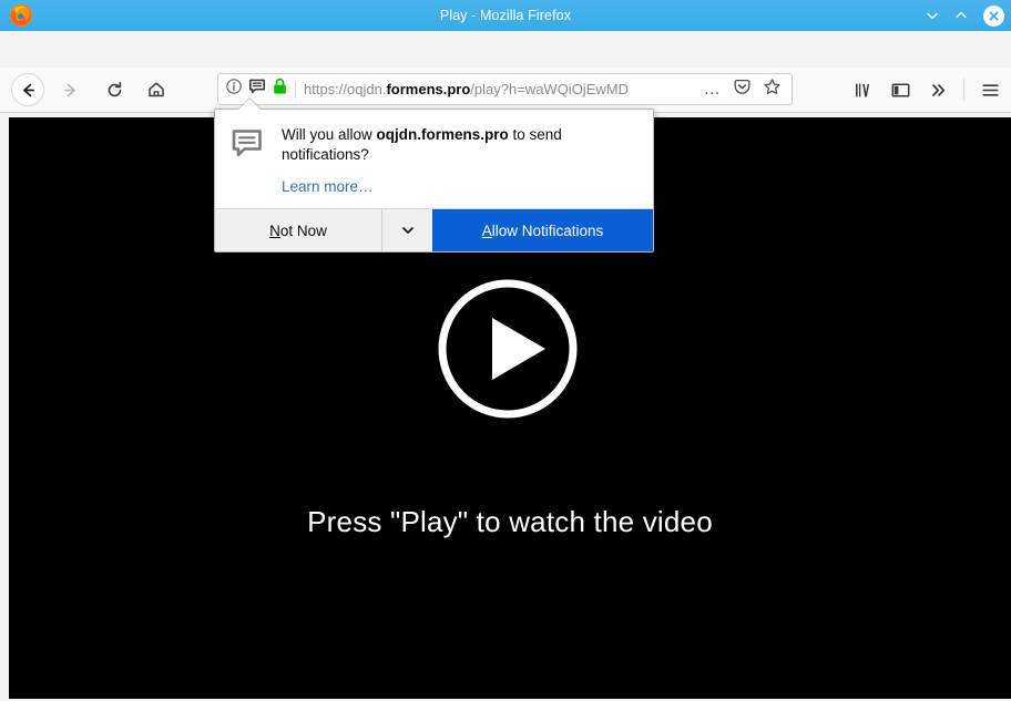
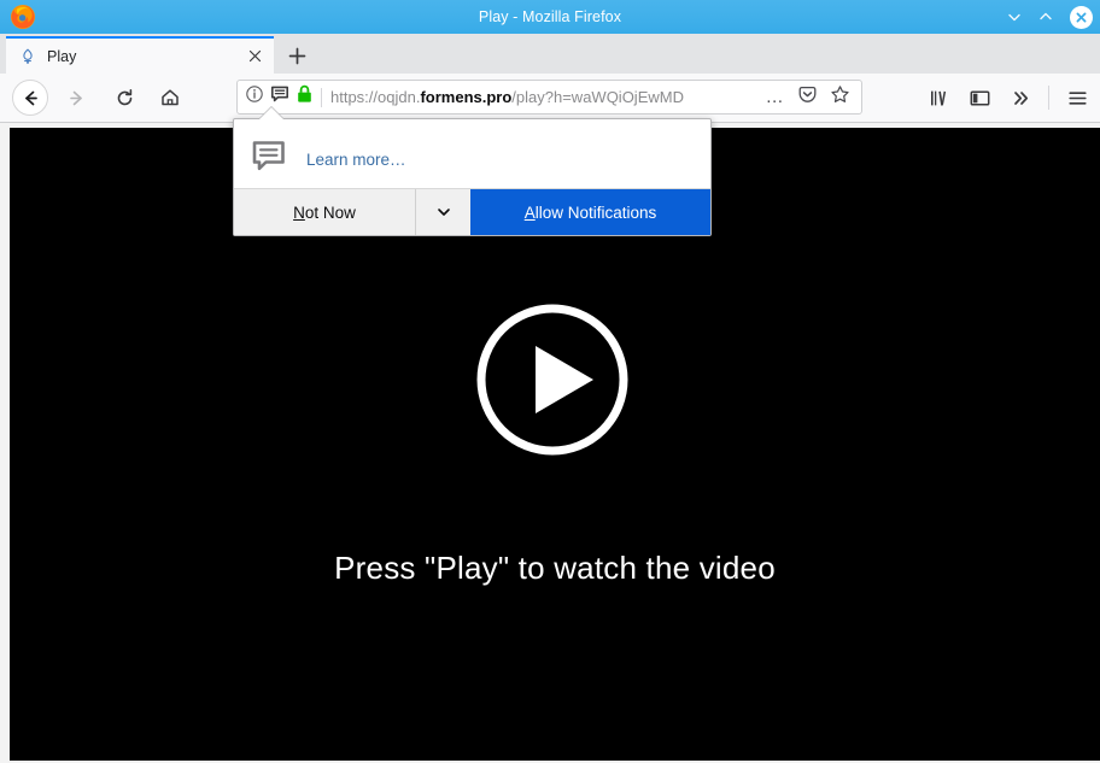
  Play - Mozilla Firefox
+ Play
  https://oqjdn.formens.pro/play?h=waWQiOjEwMD
  …
  Press "Play" to watch the video
- Will you allow oqjdn.formens.pro to send notifications?
  Learn more…
  N
  ot Now
  A
  llow Notifications
